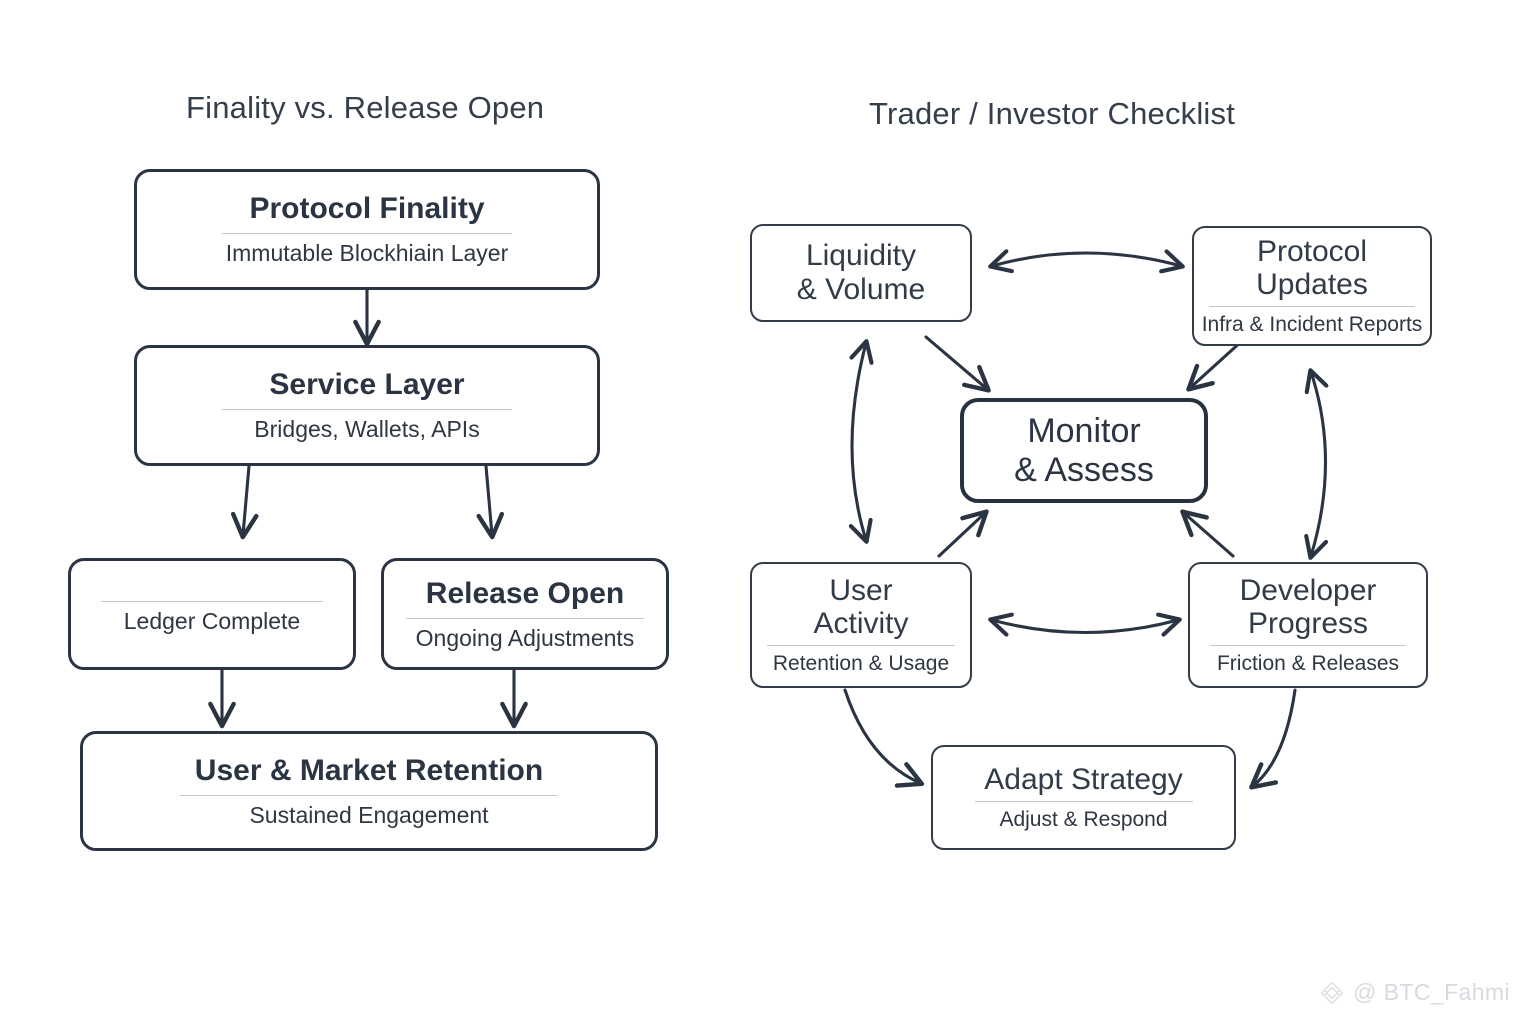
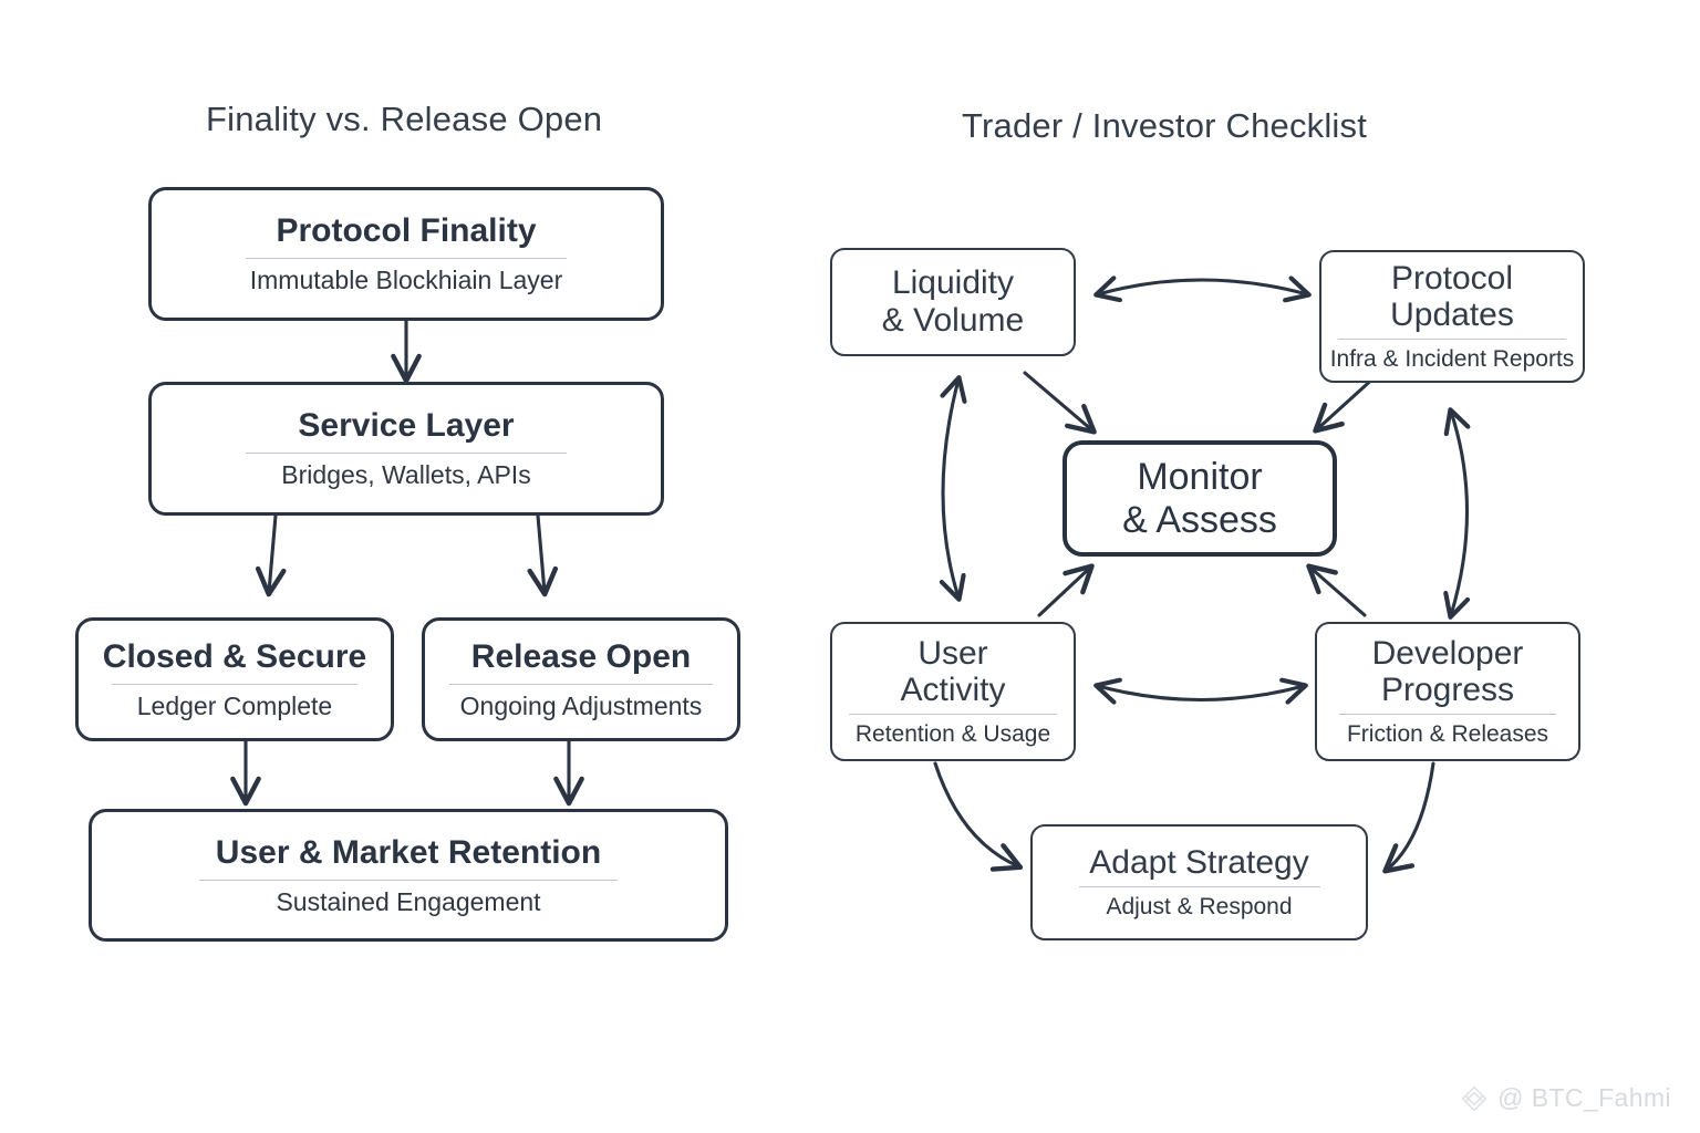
  Finality vs. Release Open
  Protocol Finality
  Immutable Blockhiain Layer
  Service Layer
  Bridges, Wallets, APIs
+ Closed & Secure
  Ledger Complete
  Release Open
  Ongoing Adjustments
  User & Market Retention
  Sustained Engagement
  Trader / Investor Checklist
  Liquidity
  & Volume
  Protocol
  Updates
  Infra & Incident Reports
  Monitor
  & Assess
  User
  Activity
  Retention & Usage
  Developer
  Progress
  Friction & Releases
  Adapt Strategy
  Adjust & Respond
  @ BTC_Fahmi
